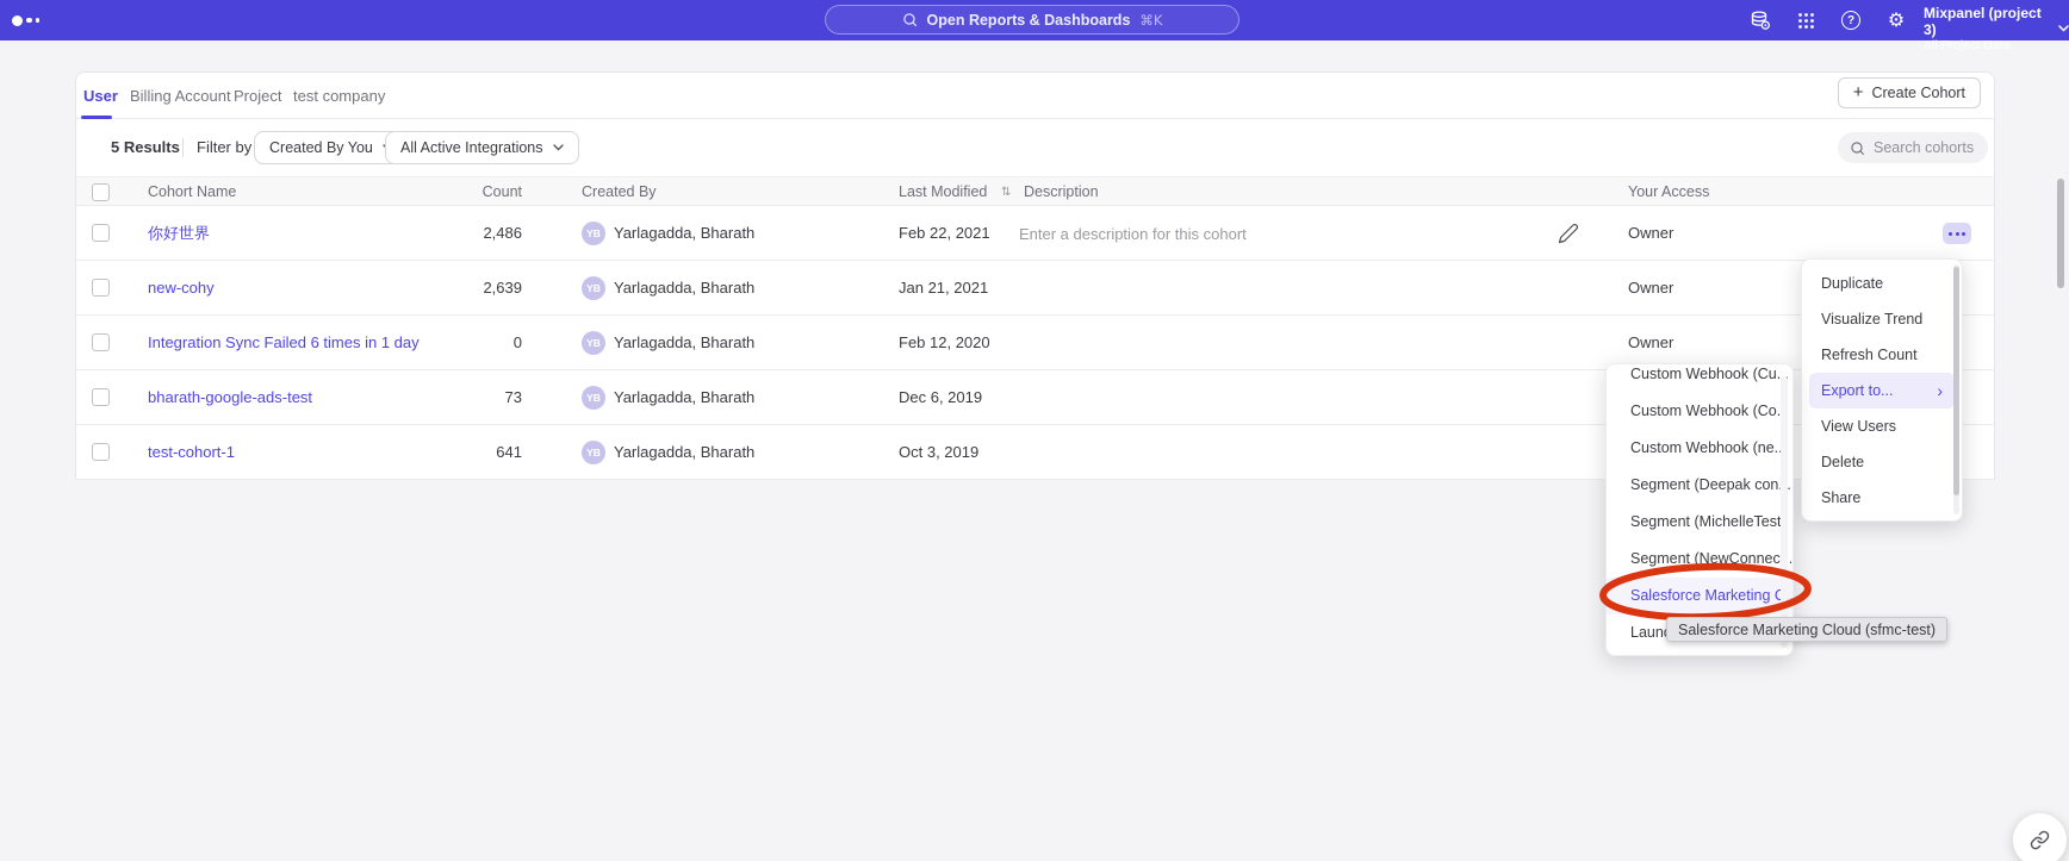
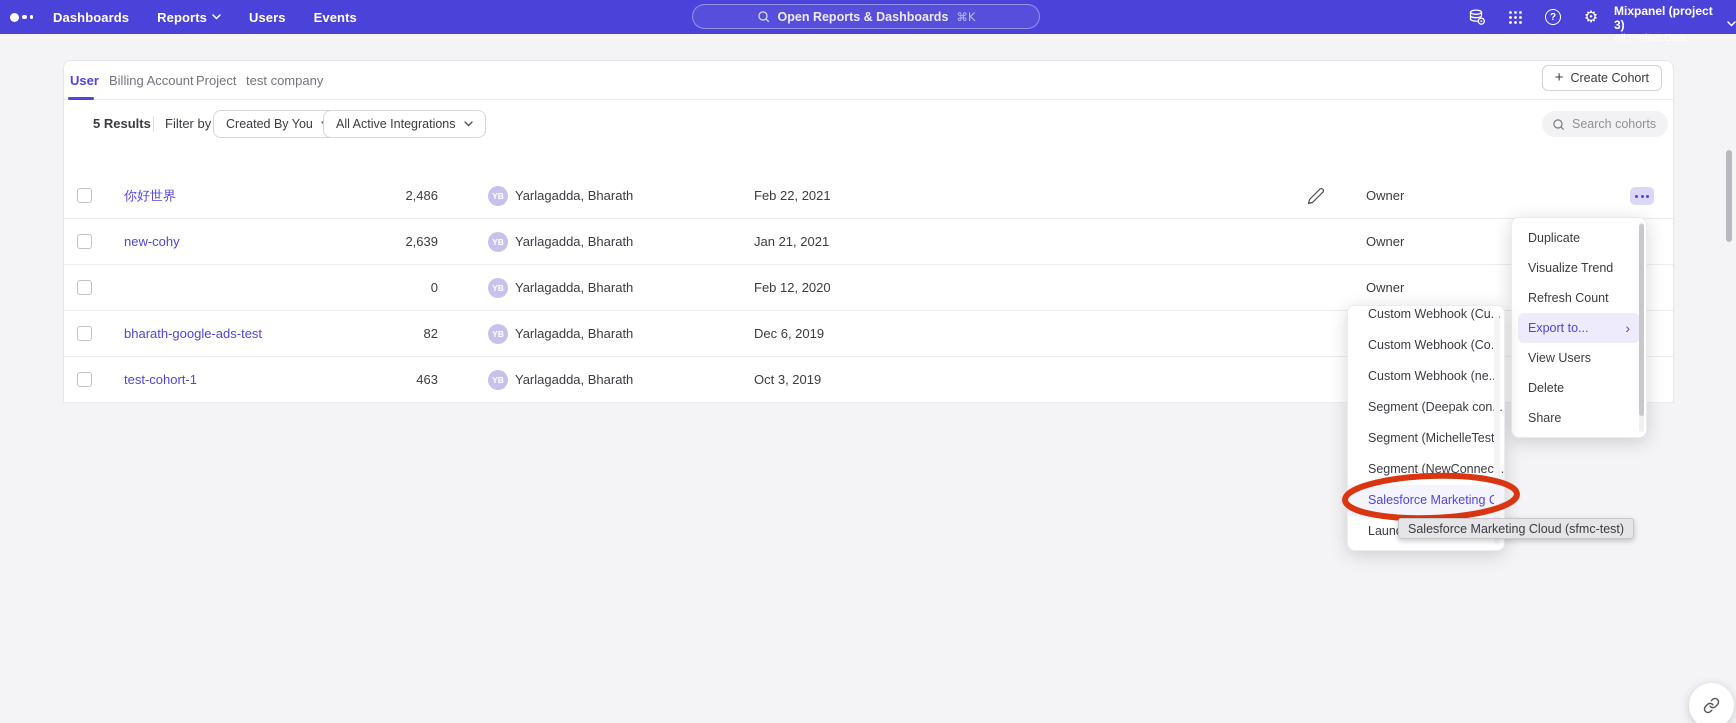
+ Dashboards
+ Reports
+ Users
+ Events
  Open Reports & Dashboards
  ⌘K
  ?
  ⚙
  Mixpanel (project 3)
  All Project Data
  User
  Billing Account
  Project
  test company
  +
  Create Cohort
  5 Results
  Filter by
  Created By You
  All Active Integrations
  Search cohorts
- Cohort Name
- Count
- Created By
- Last Modified
- ⇅
- Description
- Your Access
  你好世界
  2,486
  YB
  Yarlagadda, Bharath
  Feb 22, 2021
- Enter a description for this cohort
  Owner
  new-cohy
  2,639
  YB
  Yarlagadda, Bharath
  Jan 21, 2021
  Owner
- Integration Sync Failed 6 times in 1 day
  0
  YB
  Yarlagadda, Bharath
  Feb 12, 2020
  Owner
  bharath-google-ads-test
- 73
+ 82
  YB
  Yarlagadda, Bharath
  Dec 6, 2019
  test-cohort-1
- 641
+ 463
  YB
  Yarlagadda, Bharath
  Oct 3, 2019
  Duplicate
  Visualize Trend
  Refresh Count
  Export to...
  ›
  View Users
  Delete
  Share
  Custom Webhook (Cu...
  Custom Webhook (Co.
  Custom Webhook (ne.
  Segment (Deepak con.
  Segment (MichelleTest
  Segment (NewConnec.
  Salesforce Marketing.
  Salesforce Marketing Cloud (sfmc-test)
